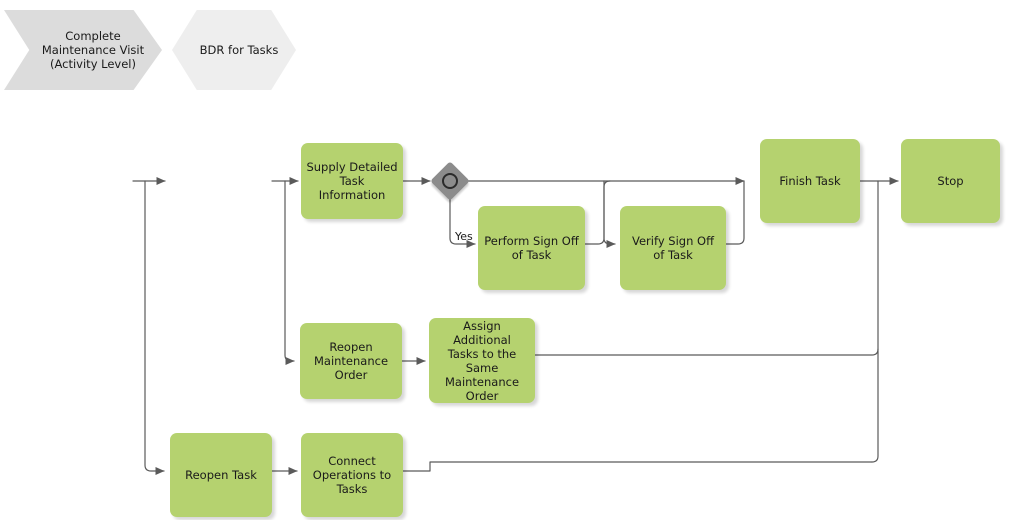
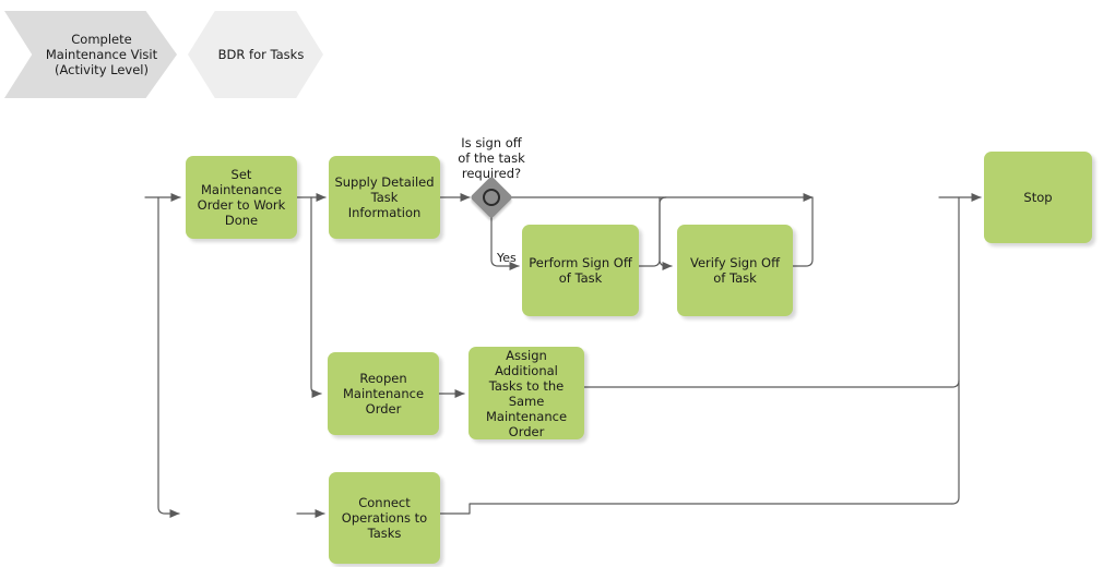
  Complete Maintenance Visit (Activity Level)
  BDR for Tasks
+ Set Maintenance
+ Order to Work
+ Done
  Supply Detailed
  Task Information
  Perform Sign Off
  of Task
  Verify Sign Off
  of Task
- Finish Task
  Stop
  Reopen
  Maintenance
  Order
  Assign Additional
  Tasks to the
  Same
  Maintenance
  Order
- Reopen Task
  Connect
  Operations to
  Tasks
+ Is sign off
+ of the task
+ required?
  Yes
